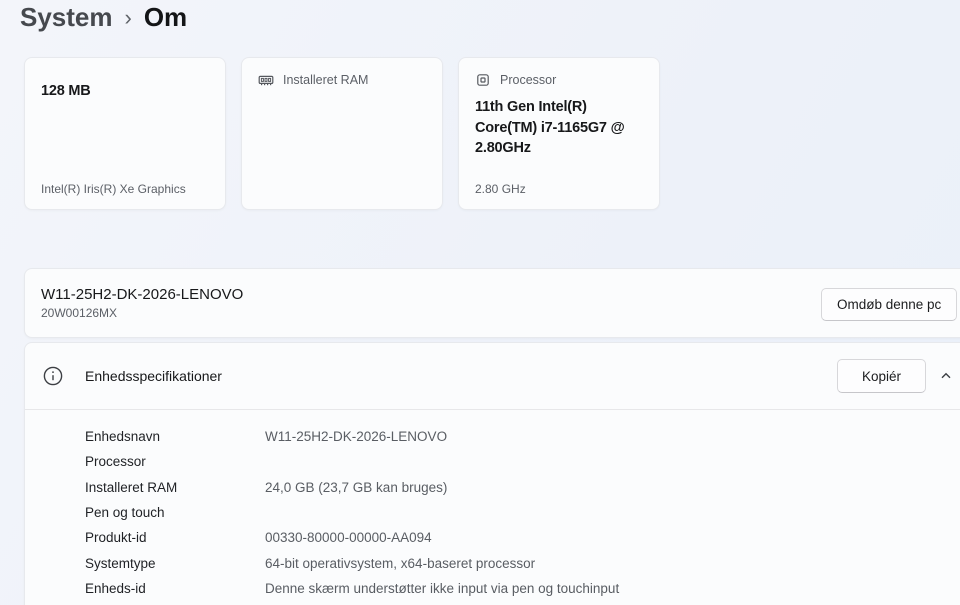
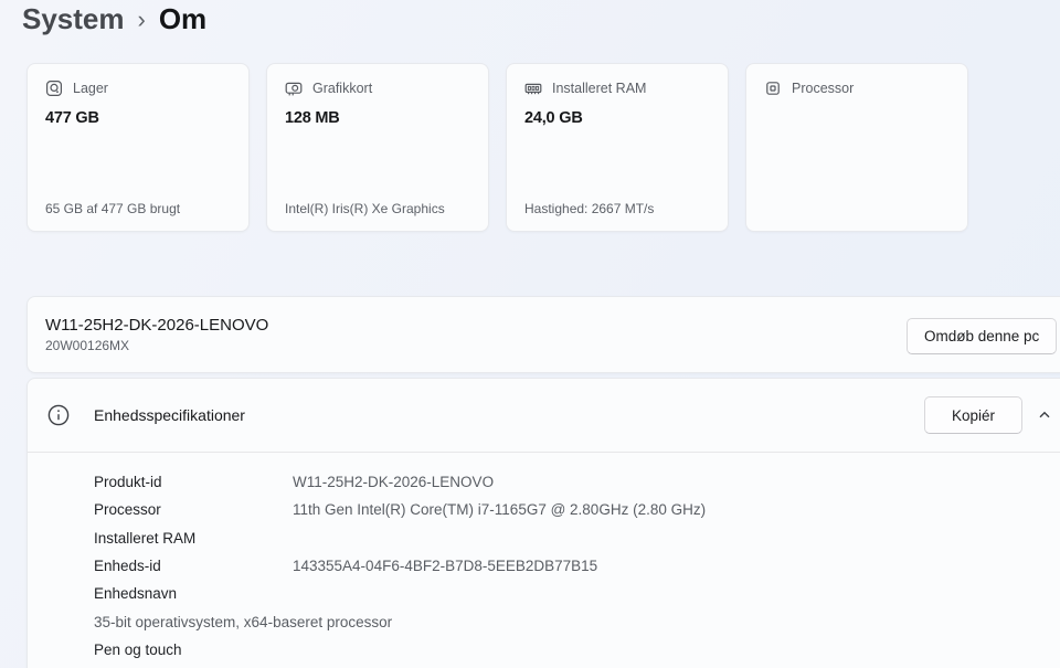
  System
  ›
  Om
+ Lager
+ 477 GB
+ 65 GB af 477 GB brugt
+ Grafikkort
  128 MB
  Intel(R) Iris(R) Xe Graphics
  Installeret RAM
+ 24,0 GB
+ Hastighed: 2667 MT/s
  Processor
- 11th Gen Intel(R) Core(TM) i7-1165G7 @ 2.80GHz
- 2.80 GHz
  W11-25H2-DK-2026-LENOVO
  20W00126MX
  Omdøb denne pc
  Enhedsspecifikationer
  Kopiér
- Enhedsnavn
+ Produkt-id
  W11-25H2-DK-2026-LENOVO
  Processor
+ 11th Gen Intel(R) Core(TM) i7-1165G7 @ 2.80GHz (2.80 GHz)
  Installeret RAM
- 24,0 GB (23,7 GB kan bruges)
- Pen og touch
+ Enheds-id
+ 143355A4-04F6-4BF2-B7D8-5EEB2DB77B15
- Produkt-id
+ Enhedsnavn
- 00330-80000-00000-AA094
- Systemtype
- 64-bit operativsystem, x64-baseret processor
+ 35-bit operativsystem, x64-baseret processor
- Enheds-id
+ Pen og touch
- Denne skærm understøtter ikke input via pen og touchinput
